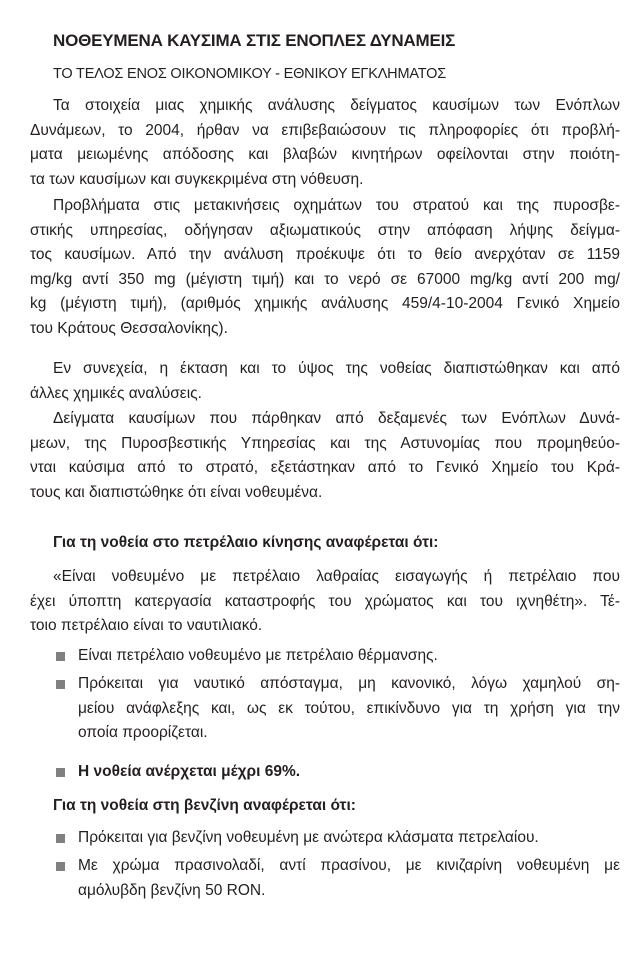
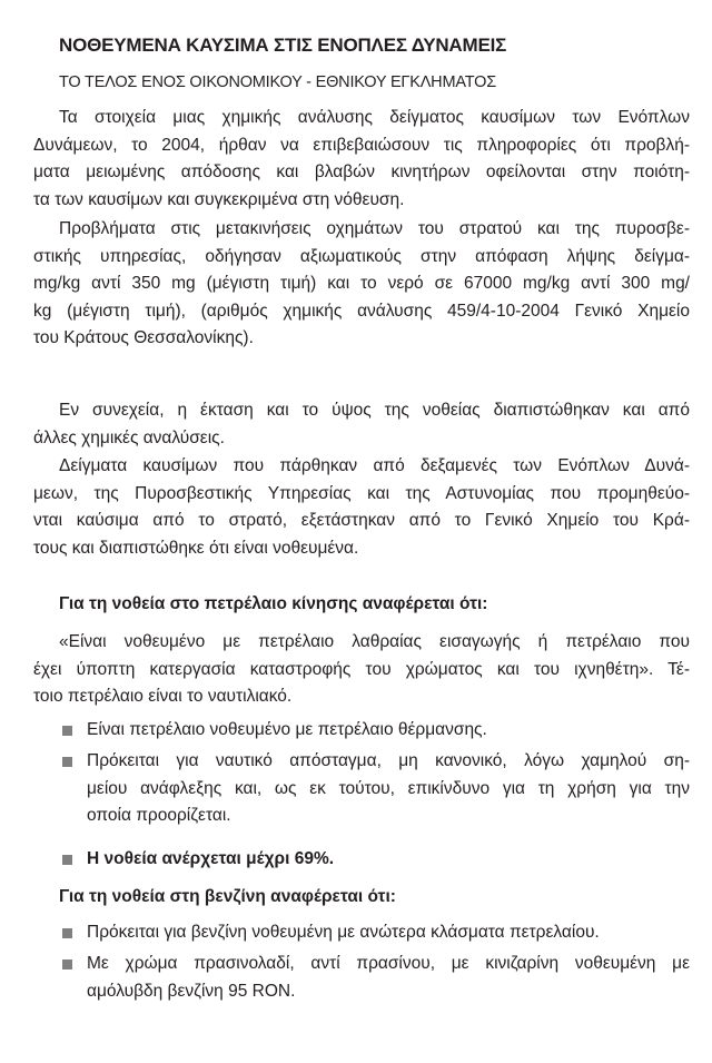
  ΝΟΘΕΥΜΕΝΑ ΚΑΥΣΙΜΑ ΣΤΙΣ ΕΝΟΠΛΕΣ ΔΥΝΑΜΕΙΣ
  ΤΟ ΤΕΛΟΣ ΕΝΟΣ ΟΙΚΟΝΟΜΙΚΟΥ - ΕΘΝΙΚΟΥ ΕΓΚΛΗΜΑΤΟΣ
  Τα στοιχεία μιας χημικής ανάλυσης δείγματος καυσίμων των Ενόπλων
  Δυνάμεων, το 2004, ήρθαν να επιβεβαιώσουν τις πληροφορίες ότι προβλή-
  ματα μειωμένης απόδοσης και βλαβών κινητήρων οφείλονται στην ποιότη-
  τα των καυσίμων και συγκεκριμένα στη νόθευση.
  Προβλήματα στις μετακινήσεις οχημάτων του στρατού και της πυροσβε-
  στικής υπηρεσίας, οδήγησαν αξιωματικούς στην απόφαση λήψης δείγμα-
- τος καυσίμων. Από την ανάλυση προέκυψε ότι το θείο ανερχόταν σε 1159
- mg/kg αντί 350 mg (μέγιστη τιμή) και το νερό σε 67000 mg/kg αντί 200 mg/
+ mg/kg αντί 350 mg (μέγιστη τιμή) και το νερό σε 67000 mg/kg αντί 300 mg/
  kg (μέγιστη τιμή), (αριθμός χημικής ανάλυσης 459/4-10-2004 Γενικό Χημείο
  του Κράτους Θεσσαλονίκης).
  Εν συνεχεία, η έκταση και το ύψος της νοθείας διαπιστώθηκαν και από
  άλλες χημικές αναλύσεις.
  Δείγματα καυσίμων που πάρθηκαν από δεξαμενές των Ενόπλων Δυνά-
  μεων, της Πυροσβεστικής Υπηρεσίας και της Αστυνομίας που προμηθεύο-
  νται καύσιμα από το στρατό, εξετάστηκαν από το Γενικό Χημείο του Κρά-
  τους και διαπιστώθηκε ότι είναι νοθευμένα.
  Για τη νοθεία στο πετρέλαιο κίνησης αναφέρεται ότι:
  «Είναι νοθευμένο με πετρέλαιο λαθραίας εισαγωγής ή πετρέλαιο που
  έχει ύποπτη κατεργασία καταστροφής του χρώματος και του ιχνηθέτη». Τέ-
  τοιο πετρέλαιο είναι το ναυτιλιακό.
  Είναι πετρέλαιο νοθευμένο με πετρέλαιο θέρμανσης.
  Πρόκειται για ναυτικό απόσταγμα, μη κανονικό, λόγω χαμηλού ση-
  μείου ανάφλεξης και, ως εκ τούτου, επικίνδυνο για τη χρήση για την
  οποία προορίζεται.
  Η νοθεία ανέρχεται μέχρι 69%.
  Για τη νοθεία στη βενζίνη αναφέρεται ότι:
  Πρόκειται για βενζίνη νοθευμένη με ανώτερα κλάσματα πετρελαίου.
  Με χρώμα πρασινολαδί, αντί πρασίνου, με κινιζαρίνη νοθευμένη με
- αμόλυβδη βενζίνη 50 RON.
+ αμόλυβδη βενζίνη 95 RON.
